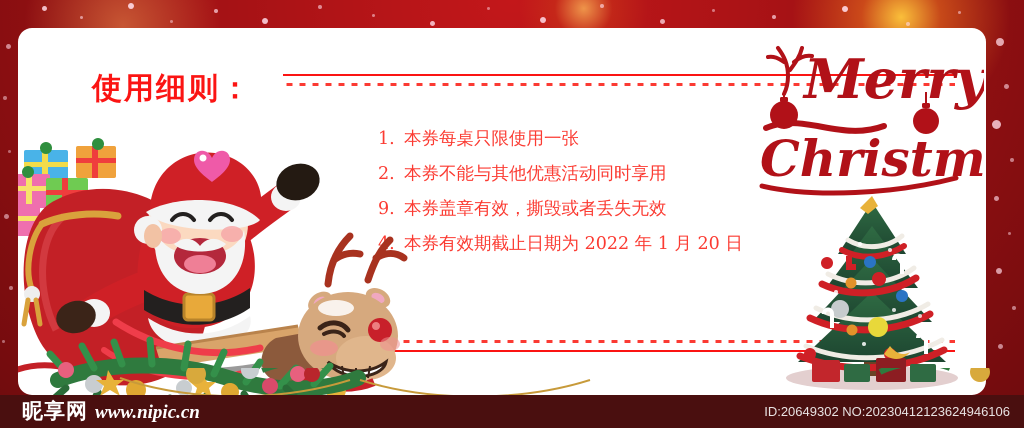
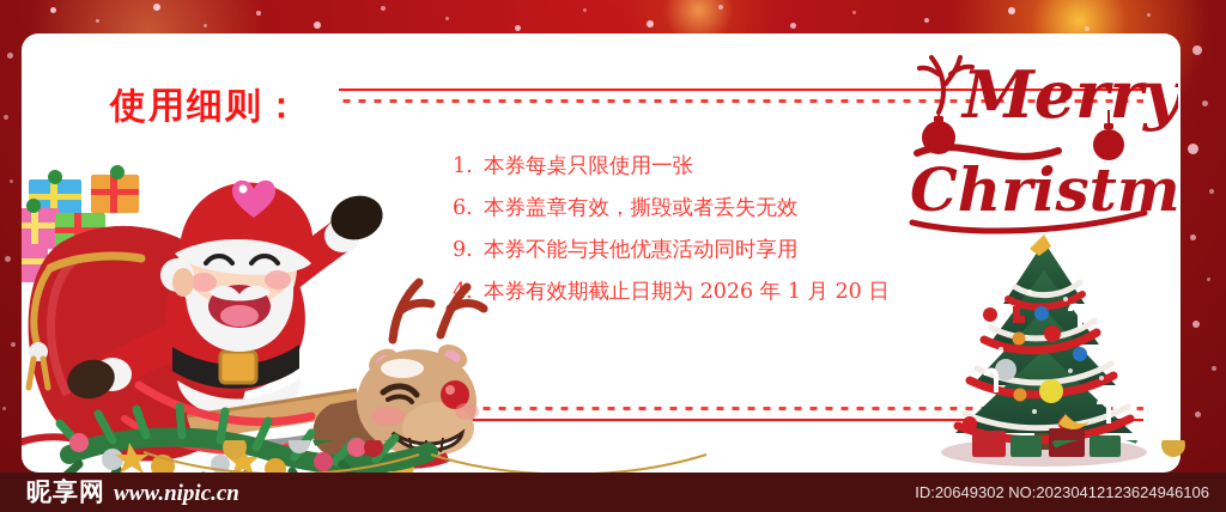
  使用细则：
  1.
  本券每桌只限使用一张
- 2.
+ 6.
- 本券不能与其他优惠活动同时享用
+ 本券盖章有效，撕毁或者丢失无效
  9.
- 本券盖章有效，撕毁或者丢失无效
+ 本券不能与其他优惠活动同时享用
- 本券有效期截止日期为 2022 年 1 月 20 日
+ 本券有效期截止日期为 2026 年 1 月 20 日
  Merry
  Christm
  昵享网
  www.nipic.cn
  ID:20649302 NO:20230412123624946106
